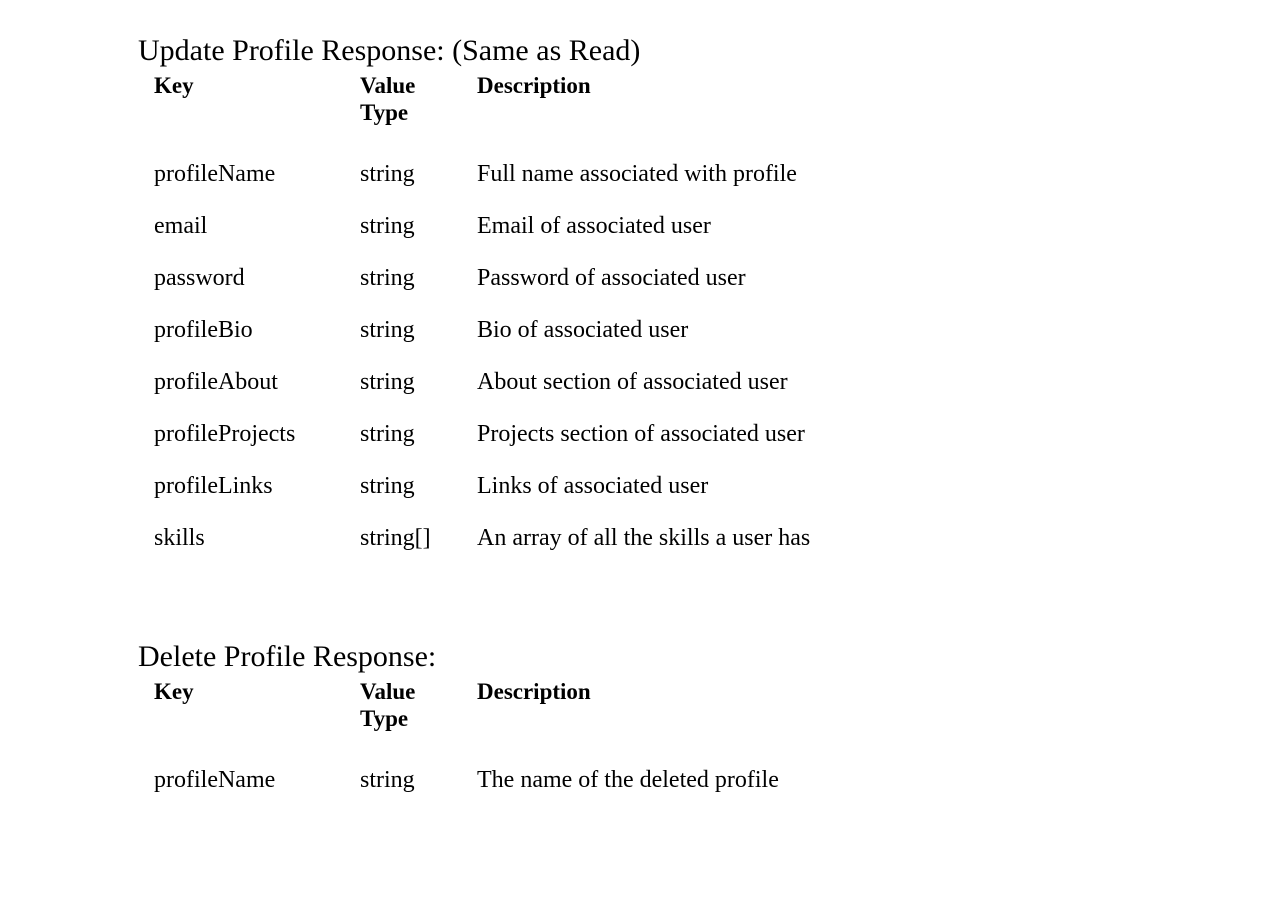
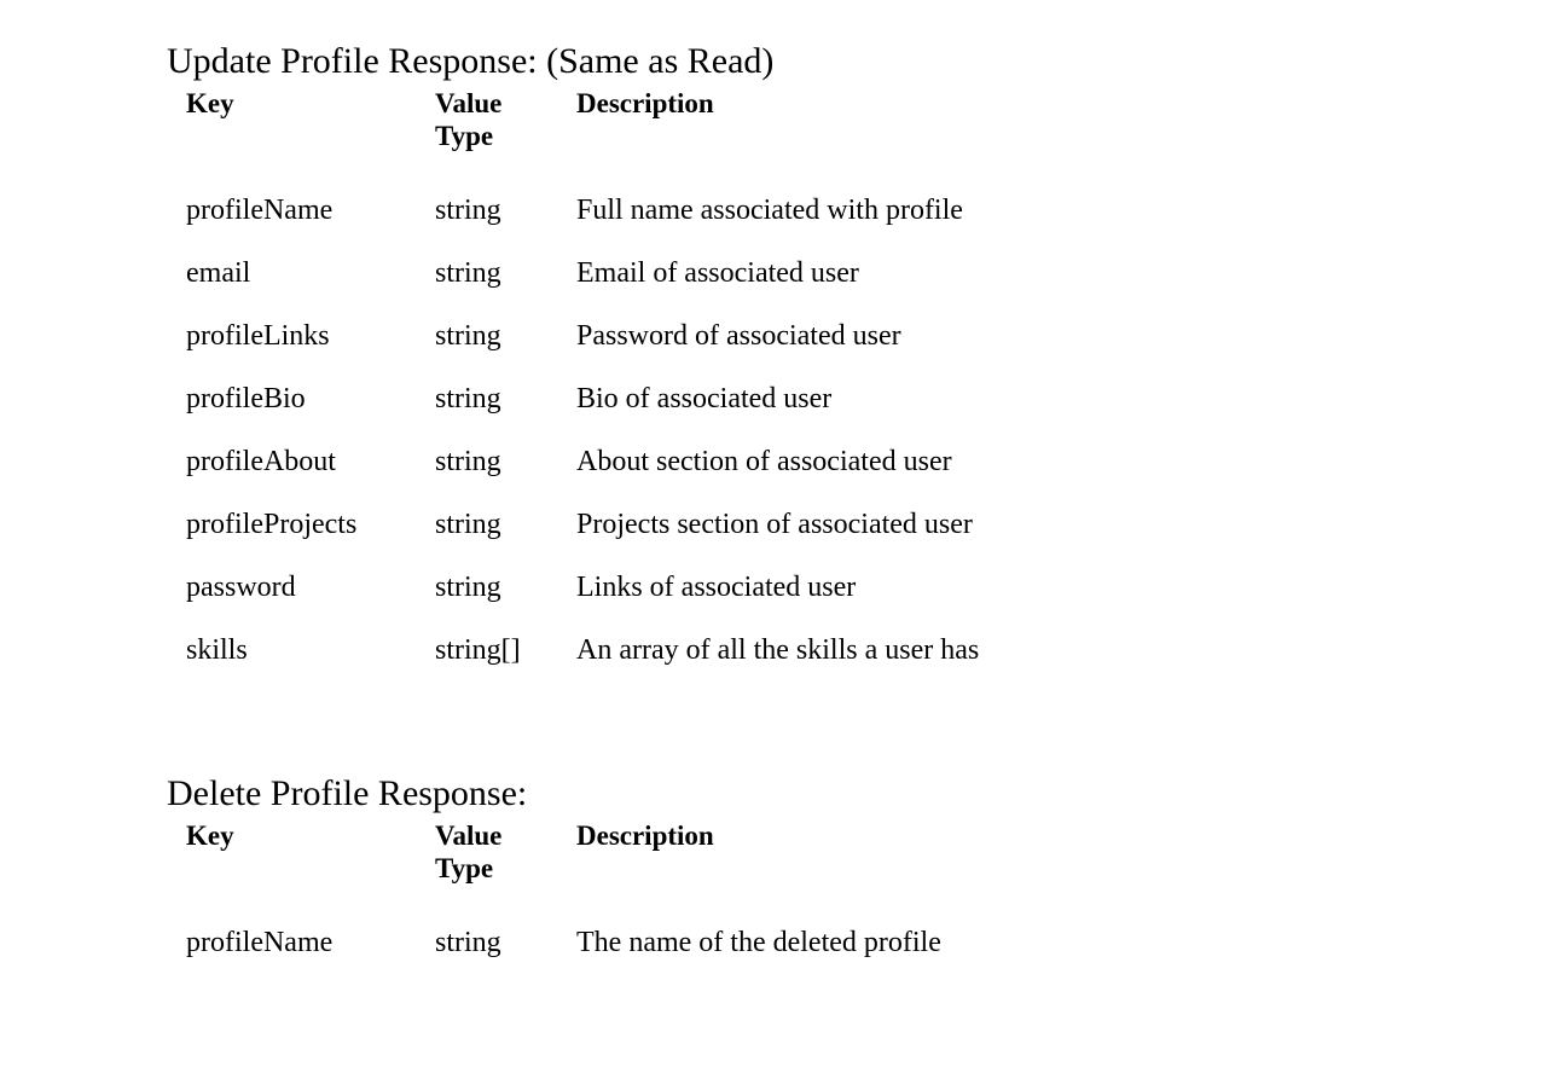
  Update Profile Response: (Same as Read)
  Key	ValueType	Description
  profileName	string	Full name associated with profile
  email	string	Email of associated user
- password	string	Password of associated user
+ profileLinks	string	Password of associated user
  profileBio	string	Bio of associated user
  profileAbout	string	About section of associated user
  profileProjects	string	Projects section of associated user
- profileLinks	string	Links of associated user
+ password	string	Links of associated user
  skills	string[]	An array of all the skills a user has
  Delete Profile Response:
  Key	ValueType	Description
  profileName	string	The name of the deleted profile
